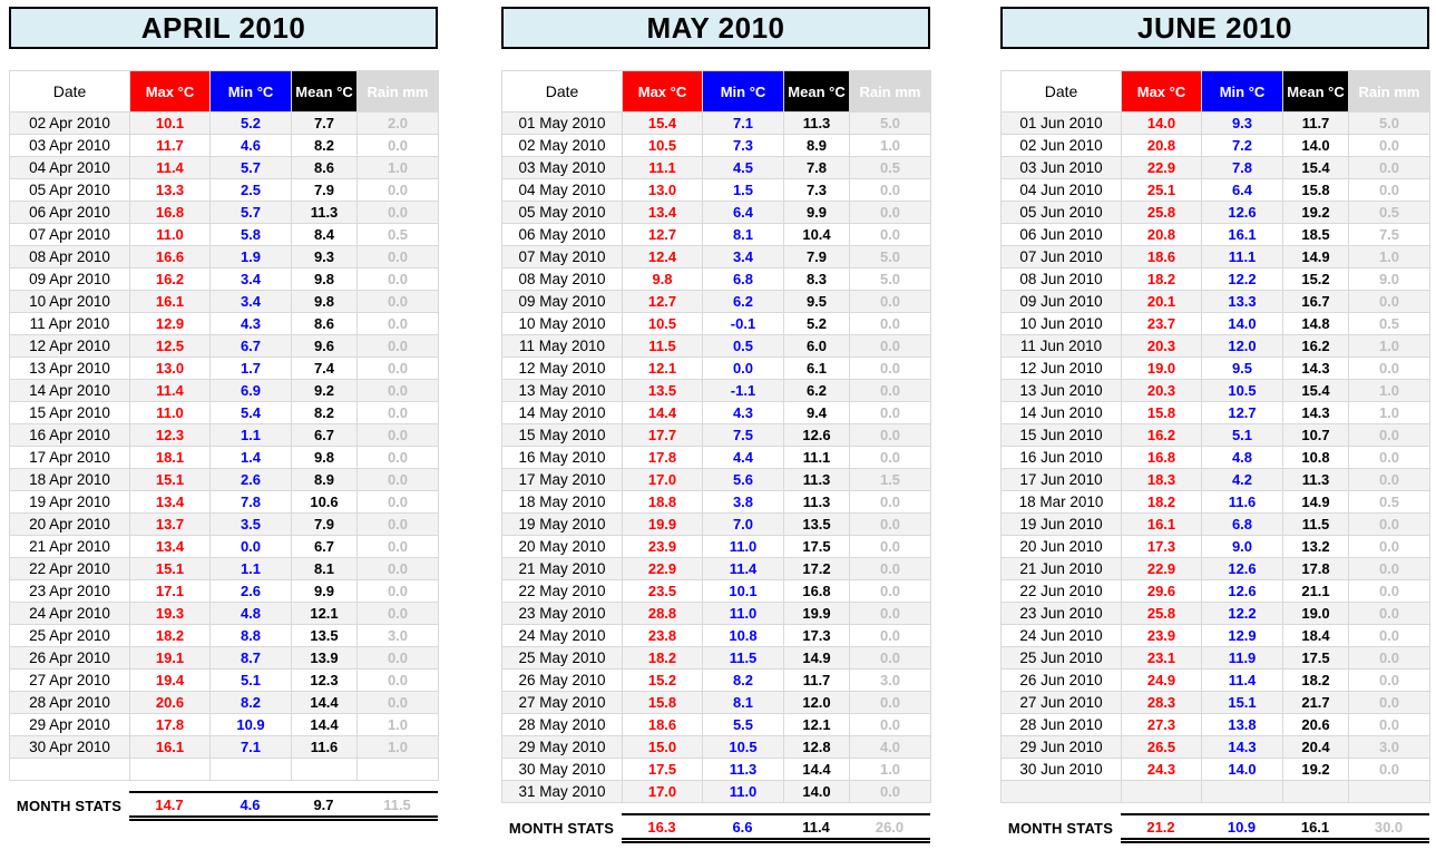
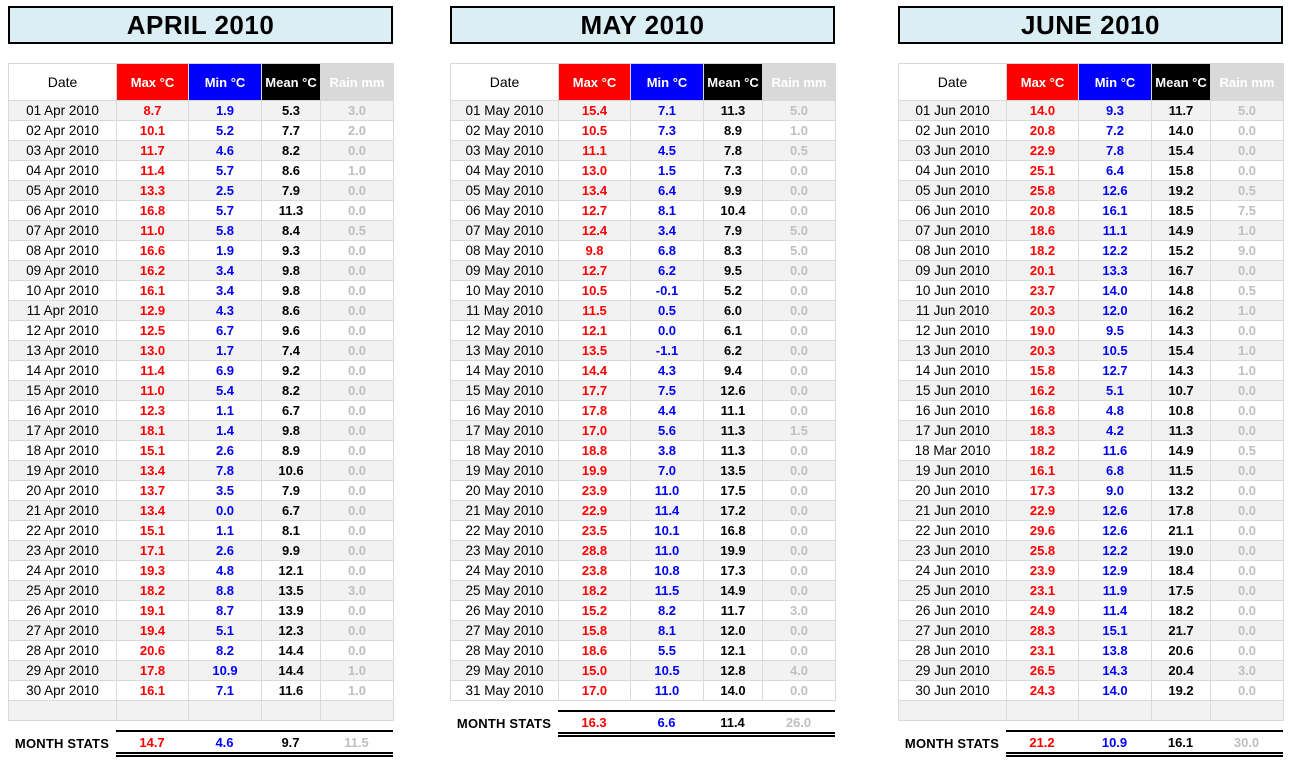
  APRIL 2010
  Date	Max °C	Min °C	Mean °C	Rain mm
+ 01 Apr 2010	8.7	1.9	5.3	3.0
  02 Apr 2010	10.1	5.2	7.7	2.0
  03 Apr 2010	11.7	4.6	8.2	0.0
  04 Apr 2010	11.4	5.7	8.6	1.0
  05 Apr 2010	13.3	2.5	7.9	0.0
  06 Apr 2010	16.8	5.7	11.3	0.0
  07 Apr 2010	11.0	5.8	8.4	0.5
  08 Apr 2010	16.6	1.9	9.3	0.0
  09 Apr 2010	16.2	3.4	9.8	0.0
  10 Apr 2010	16.1	3.4	9.8	0.0
  11 Apr 2010	12.9	4.3	8.6	0.0
  12 Apr 2010	12.5	6.7	9.6	0.0
  13 Apr 2010	13.0	1.7	7.4	0.0
  14 Apr 2010	11.4	6.9	9.2	0.0
  15 Apr 2010	11.0	5.4	8.2	0.0
  16 Apr 2010	12.3	1.1	6.7	0.0
  17 Apr 2010	18.1	1.4	9.8	0.0
  18 Apr 2010	15.1	2.6	8.9	0.0
  19 Apr 2010	13.4	7.8	10.6	0.0
  20 Apr 2010	13.7	3.5	7.9	0.0
  21 Apr 2010	13.4	0.0	6.7	0.0
  22 Apr 2010	15.1	1.1	8.1	0.0
  23 Apr 2010	17.1	2.6	9.9	0.0
  24 Apr 2010	19.3	4.8	12.1	0.0
  25 Apr 2010	18.2	8.8	13.5	3.0
  26 Apr 2010	19.1	8.7	13.9	0.0
  27 Apr 2010	19.4	5.1	12.3	0.0
  28 Apr 2010	20.6	8.2	14.4	0.0
  29 Apr 2010	17.8	10.9	14.4	1.0
  30 Apr 2010	16.1	7.1	11.6	1.0
  MONTH STATS
  14.7
  4.6
  9.7
  11.5
  MAY 2010
  Date	Max °C	Min °C	Mean °C	Rain mm
  01 May 2010	15.4	7.1	11.3	5.0
  02 May 2010	10.5	7.3	8.9	1.0
  03 May 2010	11.1	4.5	7.8	0.5
  04 May 2010	13.0	1.5	7.3	0.0
  05 May 2010	13.4	6.4	9.9	0.0
  06 May 2010	12.7	8.1	10.4	0.0
  07 May 2010	12.4	3.4	7.9	5.0
  08 May 2010	9.8	6.8	8.3	5.0
  09 May 2010	12.7	6.2	9.5	0.0
  10 May 2010	10.5	-0.1	5.2	0.0
  11 May 2010	11.5	0.5	6.0	0.0
  12 May 2010	12.1	0.0	6.1	0.0
  13 May 2010	13.5	-1.1	6.2	0.0
  14 May 2010	14.4	4.3	9.4	0.0
  15 May 2010	17.7	7.5	12.6	0.0
  16 May 2010	17.8	4.4	11.1	0.0
  17 May 2010	17.0	5.6	11.3	1.5
  18 May 2010	18.8	3.8	11.3	0.0
  19 May 2010	19.9	7.0	13.5	0.0
  20 May 2010	23.9	11.0	17.5	0.0
  21 May 2010	22.9	11.4	17.2	0.0
  22 May 2010	23.5	10.1	16.8	0.0
  23 May 2010	28.8	11.0	19.9	0.0
  24 May 2010	23.8	10.8	17.3	0.0
  25 May 2010	18.2	11.5	14.9	0.0
  26 May 2010	15.2	8.2	11.7	3.0
  27 May 2010	15.8	8.1	12.0	0.0
  28 May 2010	18.6	5.5	12.1	0.0
  29 May 2010	15.0	10.5	12.8	4.0
- 30 May 2010	17.5	11.3	14.4	1.0
  31 May 2010	17.0	11.0	14.0	0.0
  MONTH STATS
  16.3
  6.6
  11.4
  26.0
  JUNE 2010
  Date	Max °C	Min °C	Mean °C	Rain mm
  01 Jun 2010	14.0	9.3	11.7	5.0
  02 Jun 2010	20.8	7.2	14.0	0.0
  03 Jun 2010	22.9	7.8	15.4	0.0
  04 Jun 2010	25.1	6.4	15.8	0.0
  05 Jun 2010	25.8	12.6	19.2	0.5
  06 Jun 2010	20.8	16.1	18.5	7.5
  07 Jun 2010	18.6	11.1	14.9	1.0
  08 Jun 2010	18.2	12.2	15.2	9.0
  09 Jun 2010	20.1	13.3	16.7	0.0
  10 Jun 2010	23.7	14.0	14.8	0.5
  11 Jun 2010	20.3	12.0	16.2	1.0
  12 Jun 2010	19.0	9.5	14.3	0.0
  13 Jun 2010	20.3	10.5	15.4	1.0
  14 Jun 2010	15.8	12.7	14.3	1.0
  15 Jun 2010	16.2	5.1	10.7	0.0
  16 Jun 2010	16.8	4.8	10.8	0.0
  17 Jun 2010	18.3	4.2	11.3	0.0
  18 Mar 2010	18.2	11.6	14.9	0.5
  19 Jun 2010	16.1	6.8	11.5	0.0
  20 Jun 2010	17.3	9.0	13.2	0.0
  21 Jun 2010	22.9	12.6	17.8	0.0
  22 Jun 2010	29.6	12.6	21.1	0.0
  23 Jun 2010	25.8	12.2	19.0	0.0
  24 Jun 2010	23.9	12.9	18.4	0.0
  25 Jun 2010	23.1	11.9	17.5	0.0
  26 Jun 2010	24.9	11.4	18.2	0.0
  27 Jun 2010	28.3	15.1	21.7	0.0
- 28 Jun 2010	27.3	13.8	20.6	0.0
+ 28 Jun 2010	23.1	13.8	20.6	0.0
  29 Jun 2010	26.5	14.3	20.4	3.0
  30 Jun 2010	24.3	14.0	19.2	0.0
  MONTH STATS
  21.2
  10.9
  16.1
  30.0
